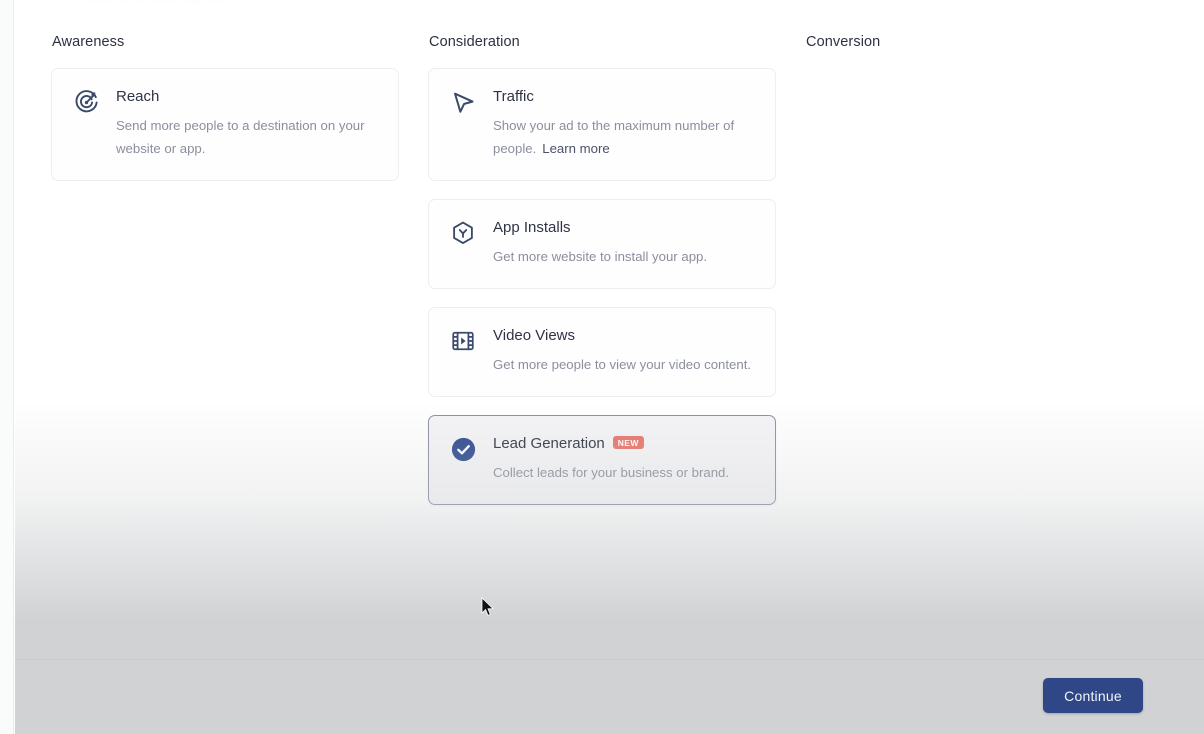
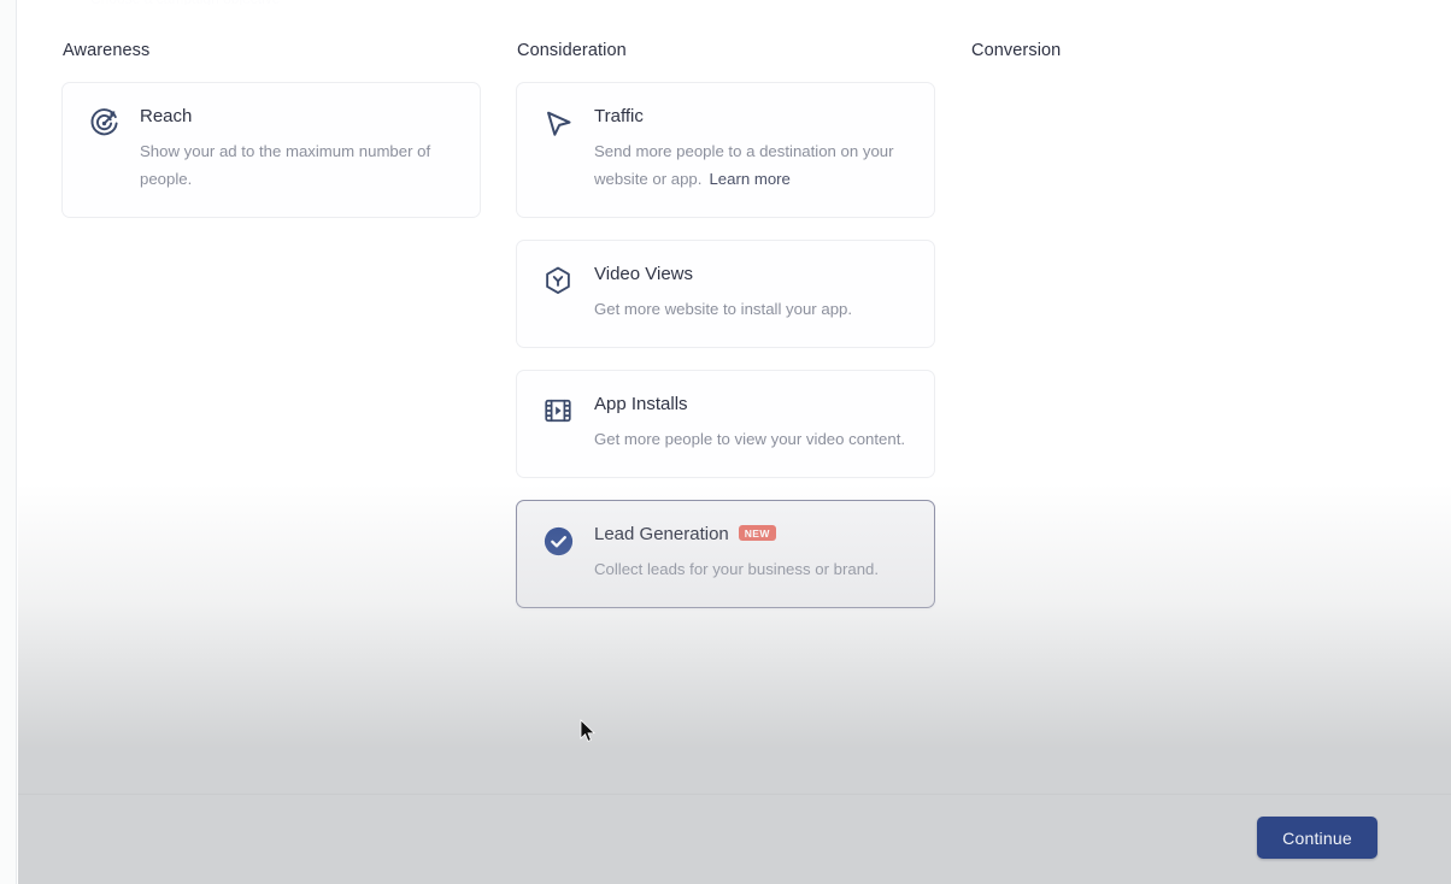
  Awareness
  Reach
- Send more people to a destination on your website or app.
+ Show your ad to the maximum number of people.
  Consideration
  Traffic
- Show your ad to the maximum number of people. Learn more
+ Send more people to a destination on your website or app. Learn more
- App Installs
+ Video Views
  Get more website to install your app.
- Video Views
+ App Installs
  Get more people to view your video content.
  Conversion
  Continue
